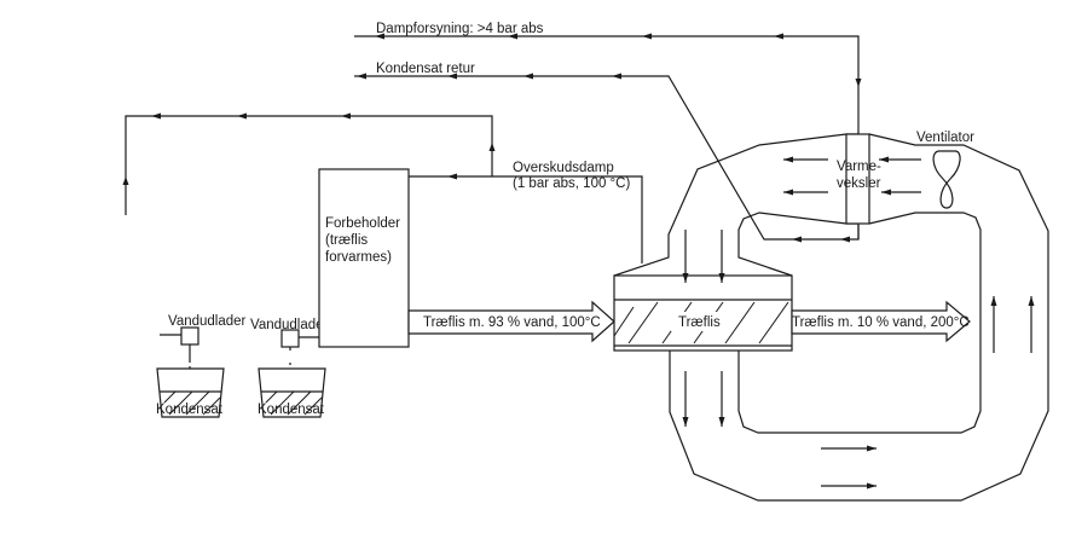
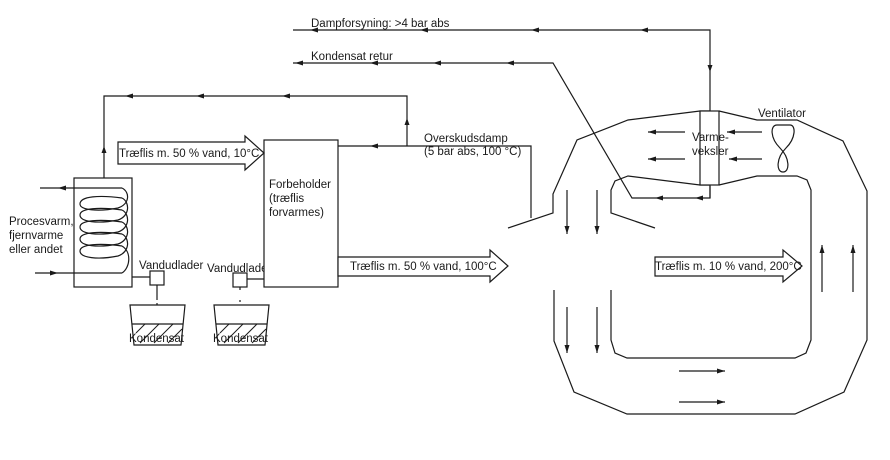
  Dampforsyning: >4 bar abs
  Kondensat retur
  Overskudsdamp
- (1 bar abs, 100 °C)
+ (5 bar abs, 100 °C)
+ Procesvarm,
+ fjernvarme
+ eller andet
  Vandudlader
  Kondensat
  Vandudlad
  Kondensat
  Forbeholder
  (træflis
  forvarmes)
+ Træflis m. 50 % vand, 10°C
- Træflis m. 93 % vand, 100°C
+ Træflis m. 50 % vand, 100°C
- Træflis
  Træflis m. 10 % vand, 200°C
  Varme-
  veksler
  Ventilator
